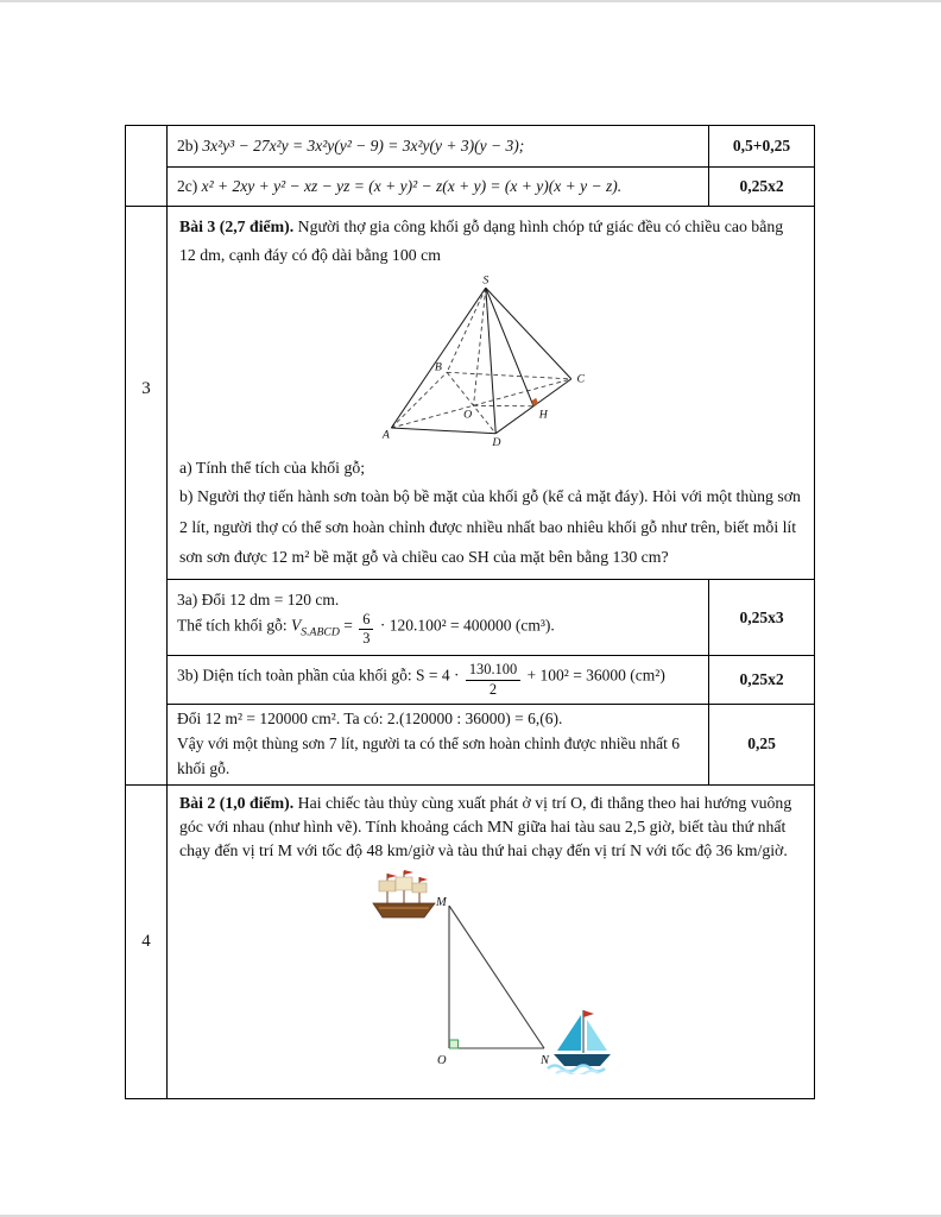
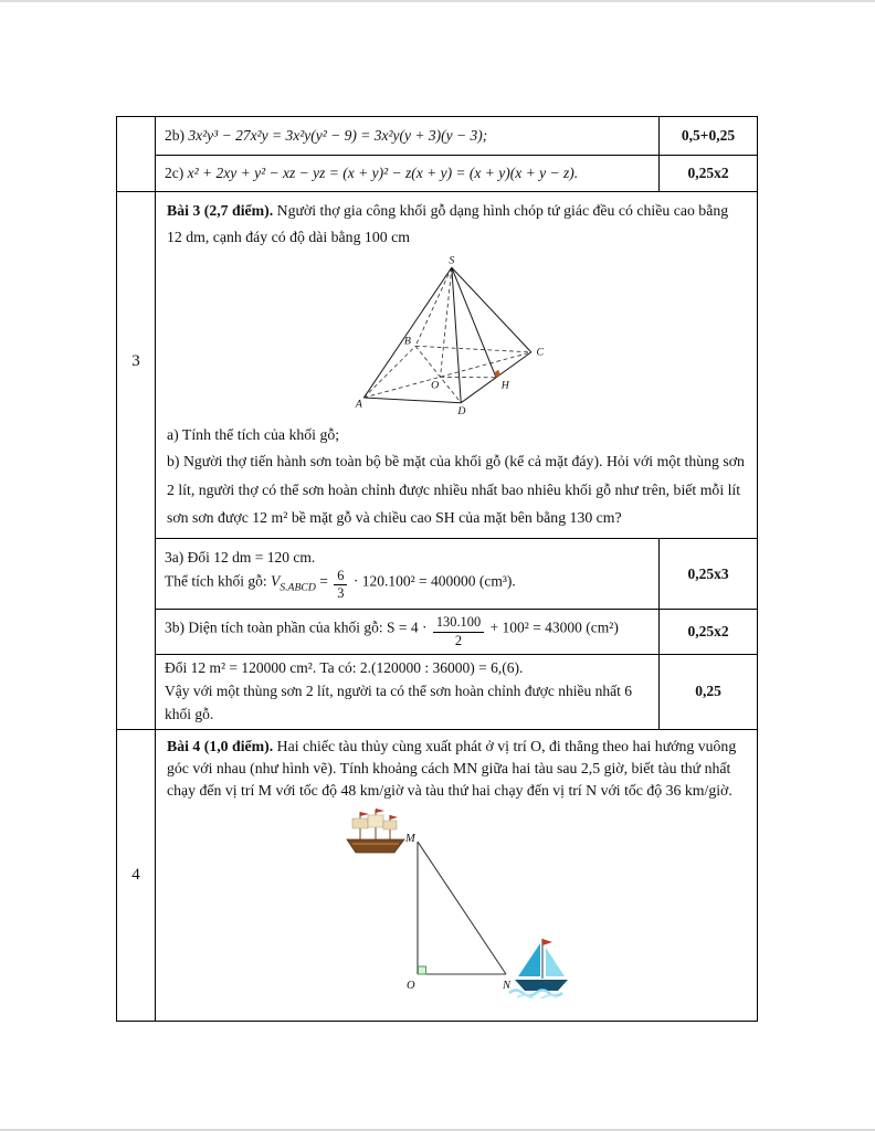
  	2b) 3x²y³ − 27x²y = 3x²y(y² − 9) = 3x²y(y + 3)(y − 3);	0,5+0,25
  2c) x² + 2xy + y² − xz − yz = (x + y)² − z(x + y) = (x + y)(x + y − z).	0,25x2
  3	Bài 3 (2,7 điểm). Người thợ gia công khối gỗ dạng hình chóp tứ giác đều có chiều cao bằng 12 dm, cạnh đáy có độ dài bằng 100 cm S A B C D O H a) Tính thể tích của khối gỗ; b) Người thợ tiến hành sơn toàn bộ bề mặt của khối gỗ (kể cả mặt đáy). Hỏi với một thùng sơn 2 lít, người thợ có thể sơn hoàn chỉnh được nhiều nhất bao nhiêu khối gỗ như trên, biết mỗi lít sơn sơn được 12 m² bề mặt gỗ và chiều cao SH của mặt bên bằng 130 cm?
  3a) Đổi 12 dm = 120 cm. Thể tích khối gỗ: VS.ABCD = 63 · 120.100² = 400000 (cm³).	0,25x3
- 3b) Diện tích toàn phần của khối gỗ: S = 4 · 130.1002 + 100² = 36000 (cm²)	0,25x2
+ 3b) Diện tích toàn phần của khối gỗ: S = 4 · 130.1002 + 100² = 43000 (cm²)	0,25x2
- Đổi 12 m² = 120000 cm². Ta có: 2.(120000 : 36000) = 6,(6). Vậy với một thùng sơn 7 lít, người ta có thể sơn hoàn chỉnh được nhiều nhất 6 khối gỗ.	0,25
+ Đổi 12 m² = 120000 cm². Ta có: 2.(120000 : 36000) = 6,(6). Vậy với một thùng sơn 2 lít, người ta có thể sơn hoàn chỉnh được nhiều nhất 6 khối gỗ.	0,25
- 4	Bài 2 (1,0 điểm). Hai chiếc tàu thủy cùng xuất phát ở vị trí O, đi thẳng theo hai hướng vuông góc với nhau (như hình vẽ). Tính khoảng cách MN giữa hai tàu sau 2,5 giờ, biết tàu thứ nhất chạy đến vị trí M với tốc độ 48 km/giờ và tàu thứ hai chạy đến vị trí N với tốc độ 36 km/giờ. M O N
+ 4	Bài 4 (1,0 điểm). Hai chiếc tàu thủy cùng xuất phát ở vị trí O, đi thẳng theo hai hướng vuông góc với nhau (như hình vẽ). Tính khoảng cách MN giữa hai tàu sau 2,5 giờ, biết tàu thứ nhất chạy đến vị trí M với tốc độ 48 km/giờ và tàu thứ hai chạy đến vị trí N với tốc độ 36 km/giờ. M O N
